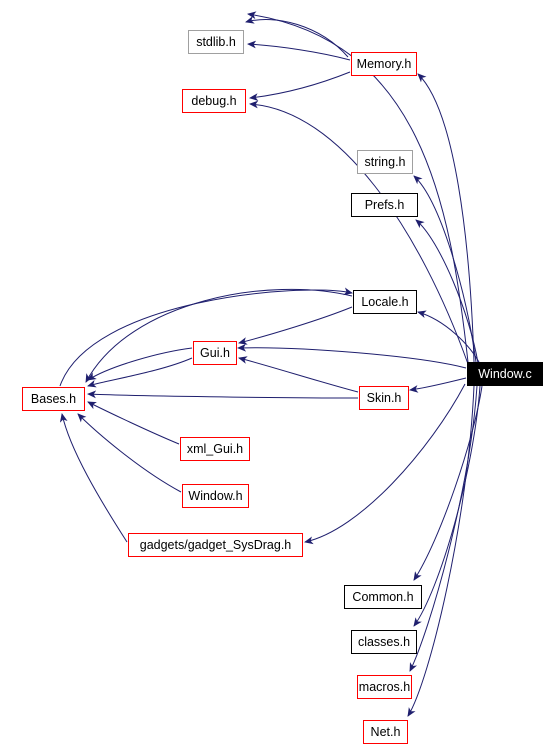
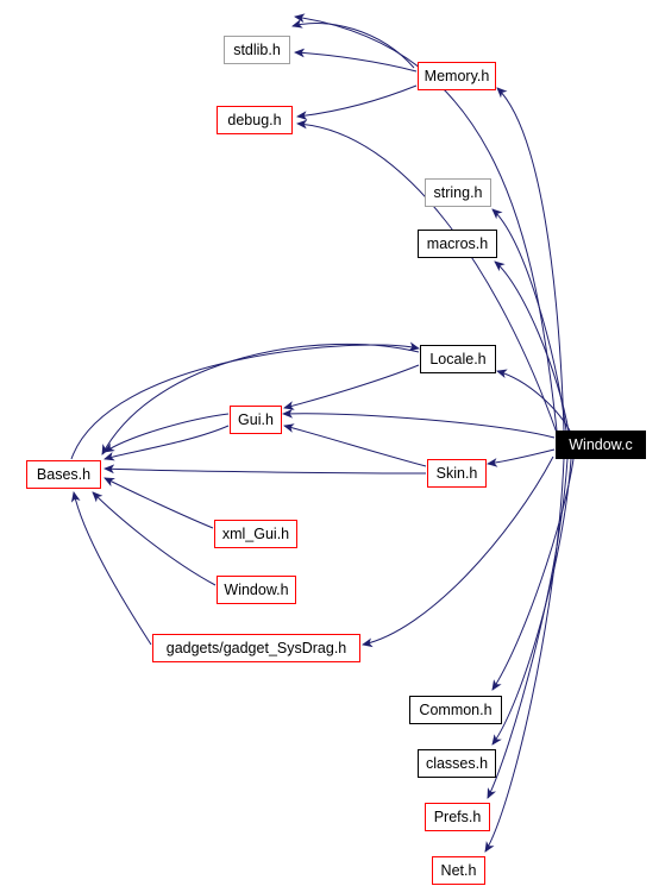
  stdlib.h
  Memory.h
  debug.h
  string.h
- Prefs.h
+ macros.h
  Locale.h
  Gui.h
  Window.c
  Skin.h
  Bases.h
  xml_Gui.h
  Window.h
  gadgets/gadget_SysDrag.h
  Common.h
  classes.h
- macros.h
+ Prefs.h
  Net.h
